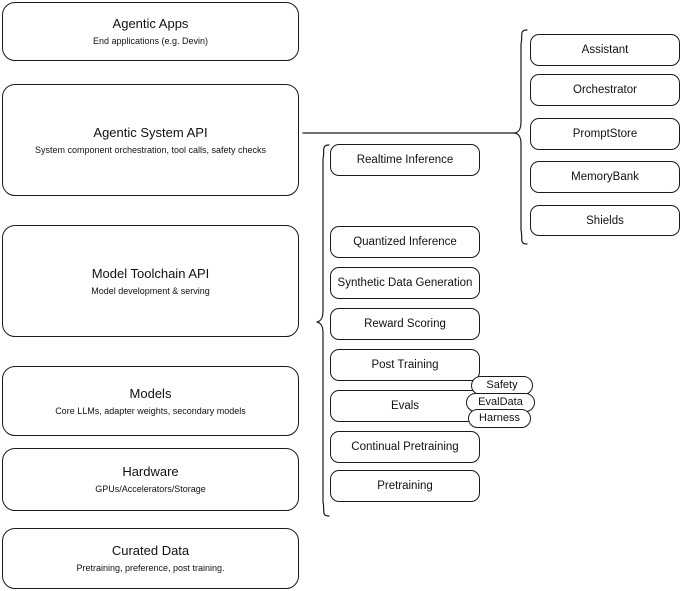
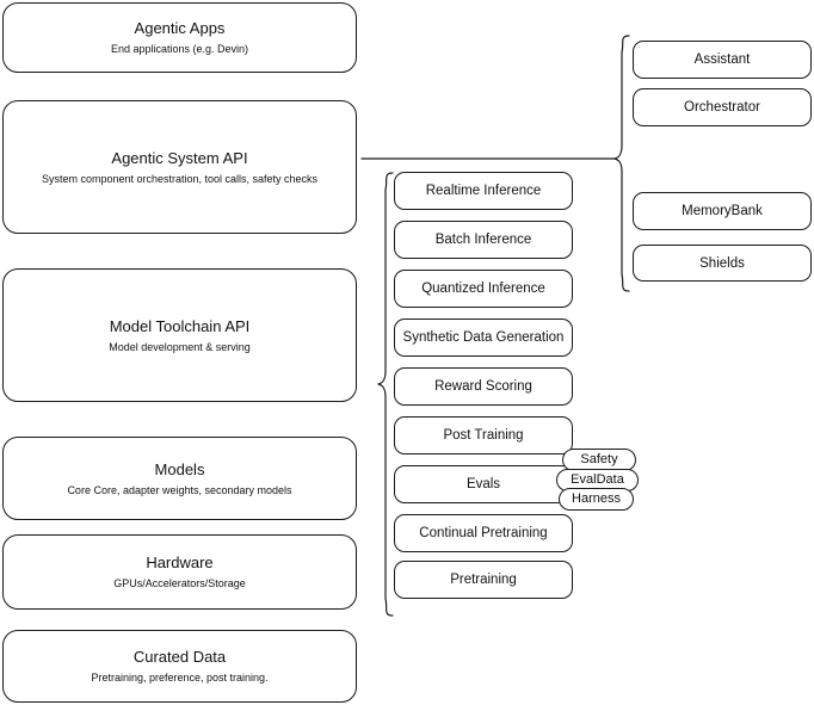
  Agentic Apps
  End applications (e.g. Devin)
  Agentic System API
  System component orchestration, tool calls, safety checks
  Model Toolchain API
  Model development & serving
  Models
- Core LLMs, adapter weights, secondary models
+ Core Core, adapter weights, secondary models
  Hardware
  GPUs/Accelerators/Storage
  Curated Data
  Pretraining, preference, post training.
  Realtime Inference
+ Batch Inference
  Quantized Inference
  Synthetic Data Generation
  Reward Scoring
  Post Training
  Evals
  Continual Pretraining
  Pretraining
  Safety
  EvalData
  Harness
  Assistant
  Orchestrator
- PromptStore
  MemoryBank
  Shields
